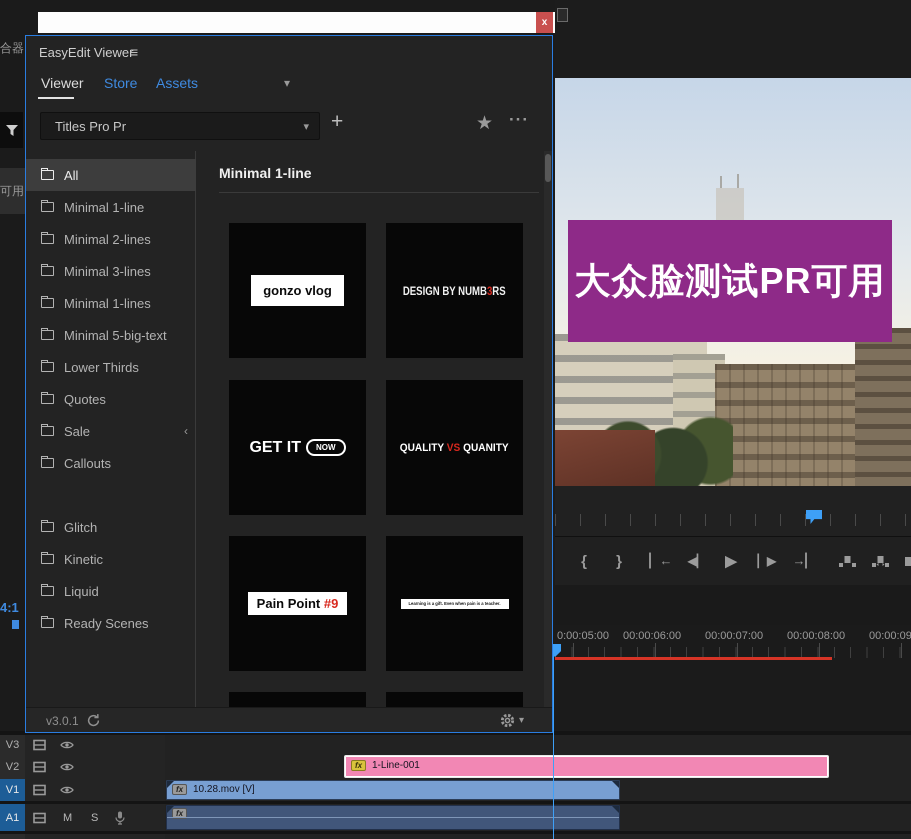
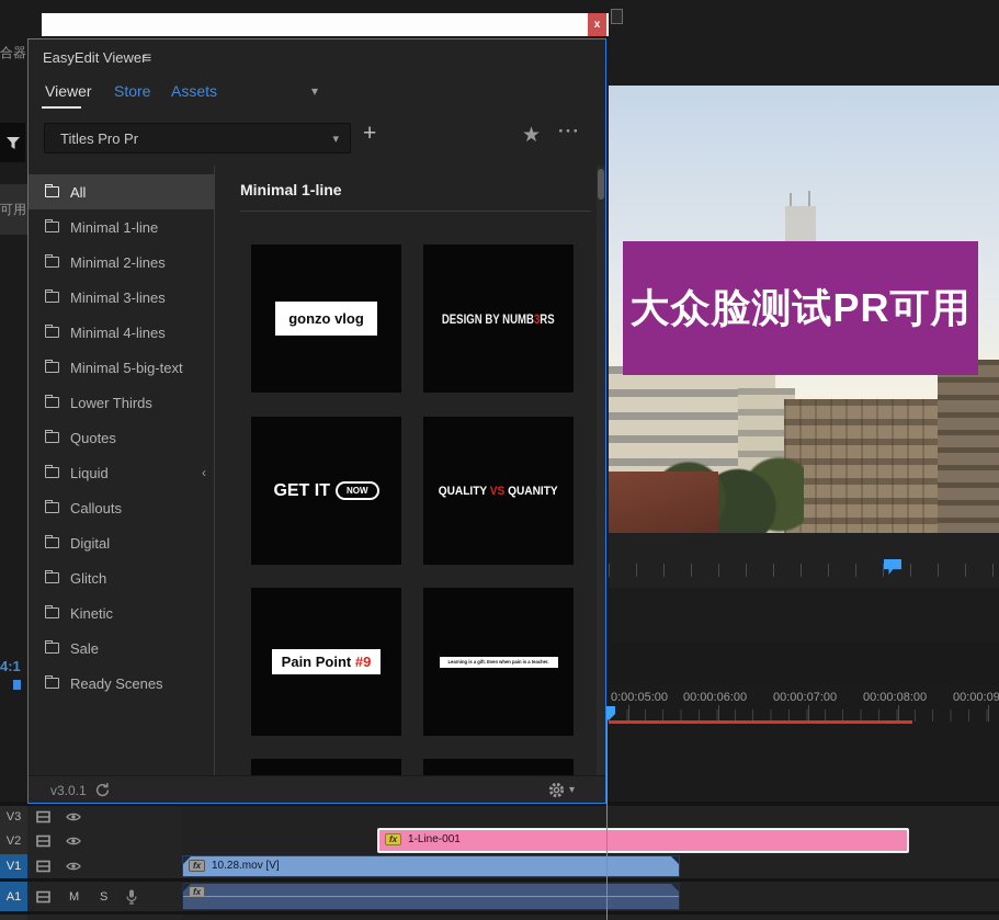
  可用
  4:1
  大众脸测试PR可用
- {
- }
- ▏←
- ◀▏
- ▶
- ▏▶
- →▏
  0:00:05:00
  00:00:06:00
  00:00:07:00
  00:00:08:00
  00:00:09
  V3
  V2
  fx
  1-Line-001
  V1
  fx
  10.28.mov [V]
  A1
  M
  S
  fx
  x
  EasyEdit Viewer
  ≡
  Viewer
  Store
  Assets
  ▾
  Titles Pro Pr
  ▾
  +
  ★
  ···
  All
  Minimal 1-line
  Minimal 2-lines
  Minimal 3-lines
- Minimal 1-lines
+ Minimal 4-lines
  Minimal 5-big-text
  Lower Thirds
  Quotes
- Sale
+ Liquid
  ‹
  Callouts
+ Digital
  Glitch
  Kinetic
- Liquid
+ Sale
  Ready Scenes
  Minimal 1-line
  gonzo vlog
  DESIGN BY NUMB3RS
  GET IT
  NOW
  QUALITY VS QUANITY
  Pain Point #9
  v3.0.1
  ▾
